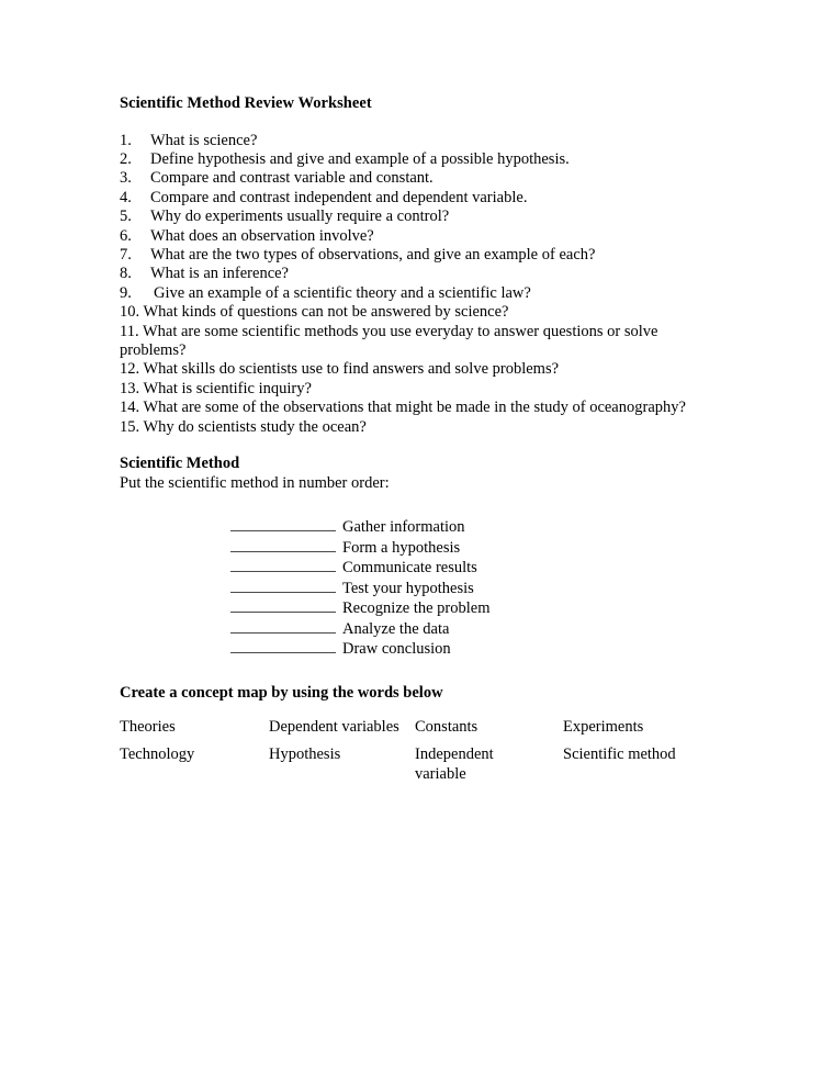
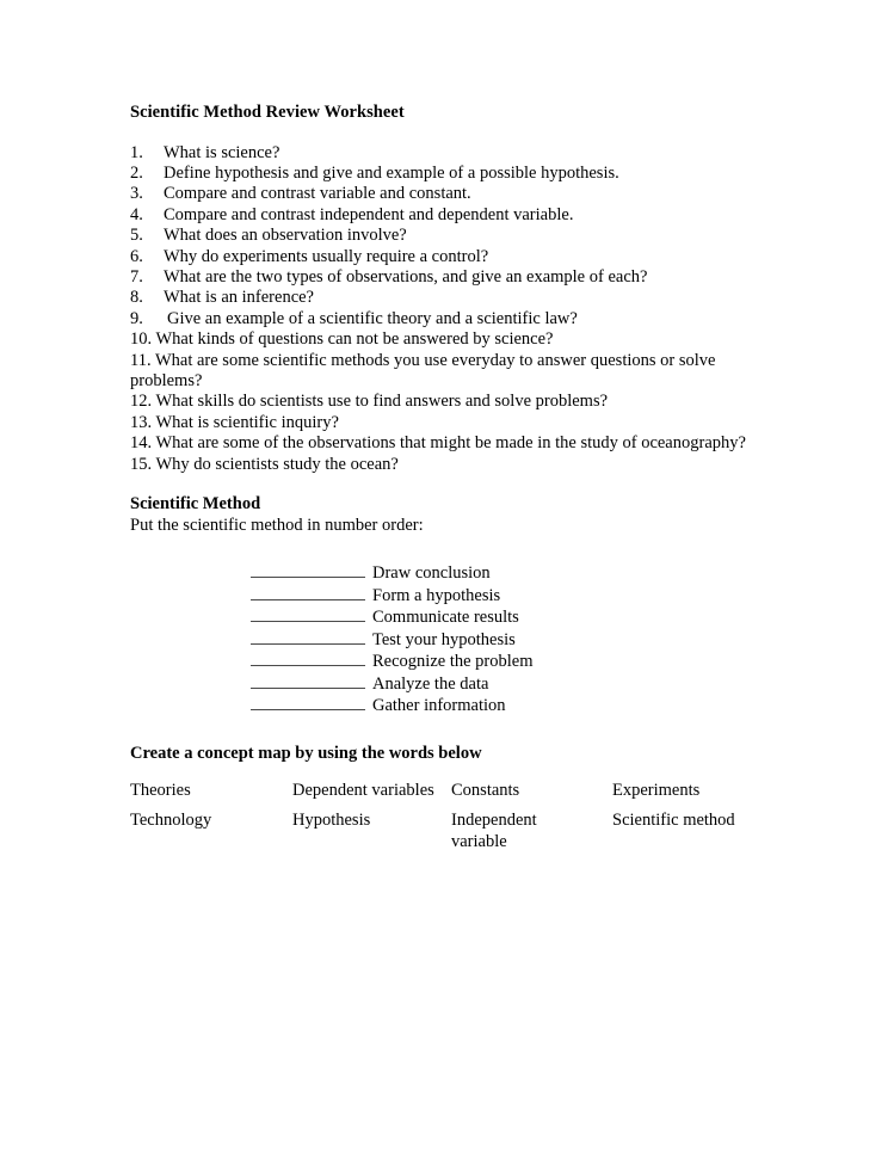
  Scientific Method Review Worksheet
  1.
  What is science?
  2.
  Define hypothesis and give and example of a possible hypothesis.
  3.
  Compare and contrast variable and constant.
  4.
  Compare and contrast independent and dependent variable.
  5.
- Why do experiments usually require a control?
+ What does an observation involve?
  6.
- What does an observation involve?
+ Why do experiments usually require a control?
  7.
  What are the two types of observations, and give an example of each?
  8.
  What is an inference?
  9.
  Give an example of a scientific theory and a scientific law?
  10. What kinds of questions can not be answered by science?
  11. What are some scientific methods you use everyday to answer questions or solve problems?
  12. What skills do scientists use to find answers and solve problems?
  13. What is scientific inquiry?
  14. What are some of the observations that might be made in the study of oceanography?
  15. Why do scientists study the ocean?
  Scientific Method
  Put the scientific method in number order:
- Gather information
+ Draw conclusion
  Form a hypothesis
  Communicate results
  Test your hypothesis
  Recognize the problem
  Analyze the data
- Draw conclusion
+ Gather information
  Create a concept map by using the words below
  Theories	Dependent variables	Constants	Experiments
  Technology	Hypothesis	Independent variable	Scientific method
